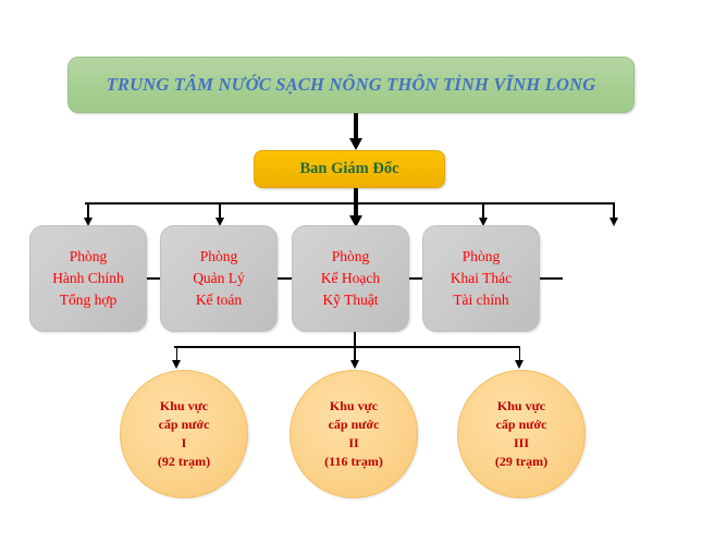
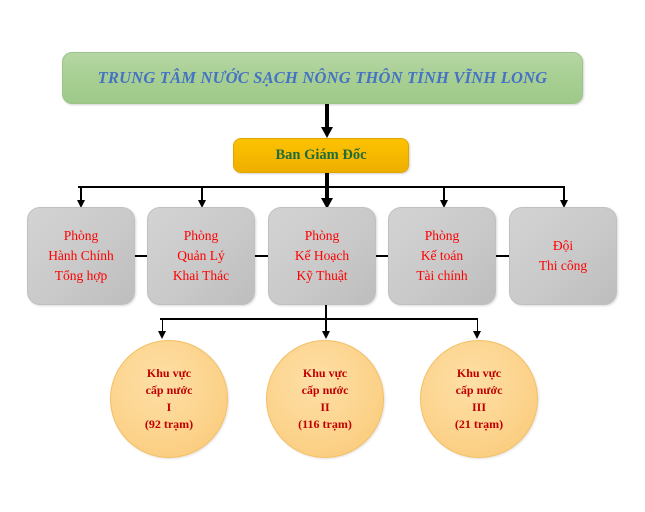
  TRUNG TÂM NƯỚC SẠCH NÔNG THÔN TỈNH VĨNH LONG
  Ban Giám Đốc
  Phòng
  Hành Chính
  Tổng hợp
  Phòng
  Quản Lý
- Kế toán
+ Khai Thác
  Phòng
  Kế Hoạch
  Kỹ Thuật
  Phòng
- Khai Thác
+ Kế toán
  Tài chính
+ Đội
+ Thi công
  Khu vực
  cấp nước
  I
  (92 trạm)
  Khu vực
  cấp nước
  II
  (116 trạm)
  Khu vực
  cấp nước
  III
- (29 trạm)
+ (21 trạm)
